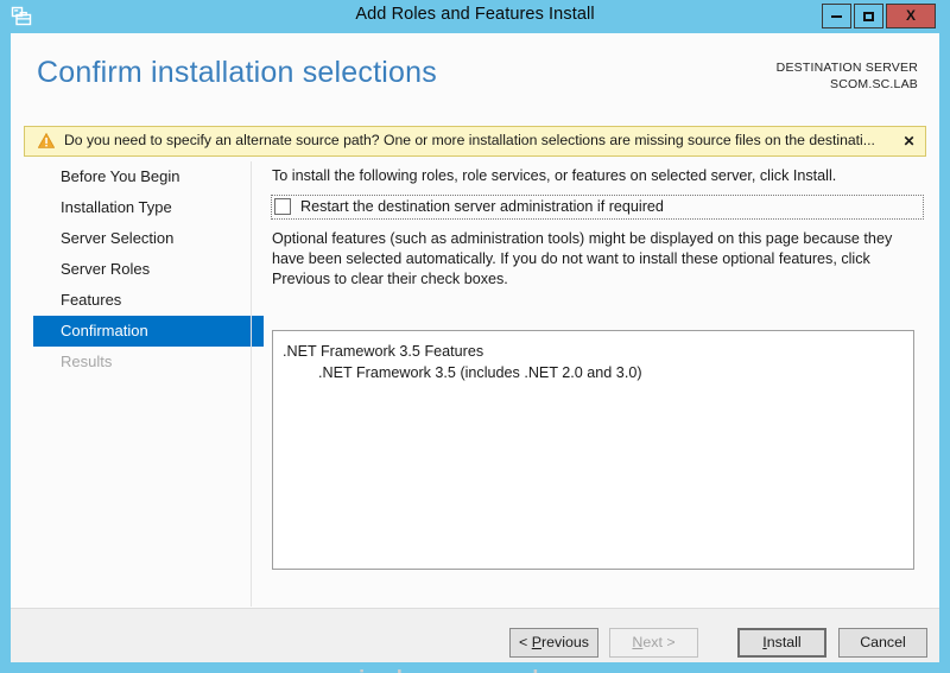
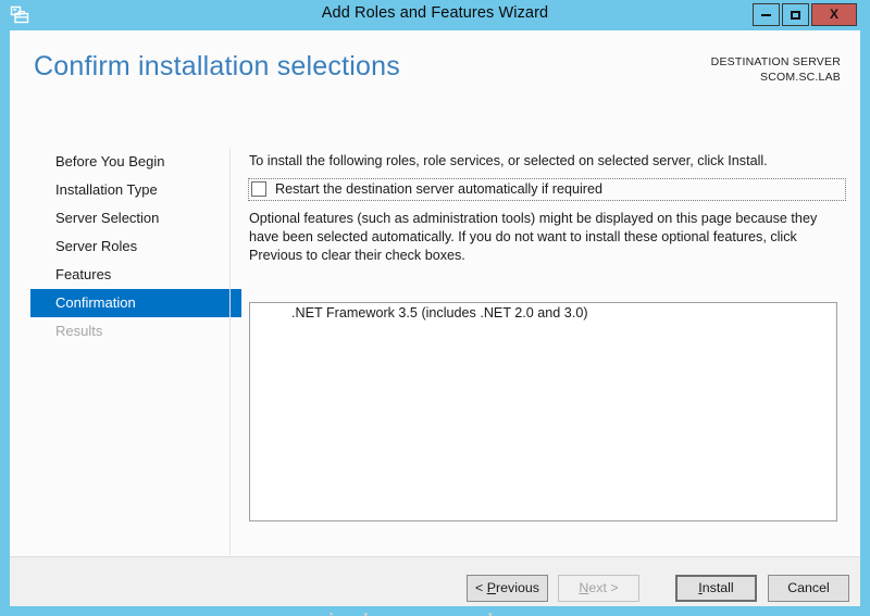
- Add Roles and Features Install
+ Add Roles and Features Wizard
  X
  Confirm installation selections
  DESTINATION SERVER
  SCOM.SC.LAB
- Do you need to specify an alternate source path? One or more installation selections are missing source files on the destinati...
- ✕
  Before You Begin
  Installation Type
  Server Selection
  Server Roles
  Features
  Confirmation
  Results
- To install the following roles, role services, or features on selected server, click Install.
+ To install the following roles, role services, or selected on selected server, click Install.
- Restart the destination server administration if required
+ Restart the destination server automatically if required
  Optional features (such as administration tools) might be displayed on this page because they have been selected automatically. If you do not want to install these optional features, click Previous to clear their check boxes.
- .NET Framework 3.5 Features
  .NET Framework 3.5 (includes .NET 2.0 and 3.0)
  < Previous
  Next >
  Install
  Cancel
